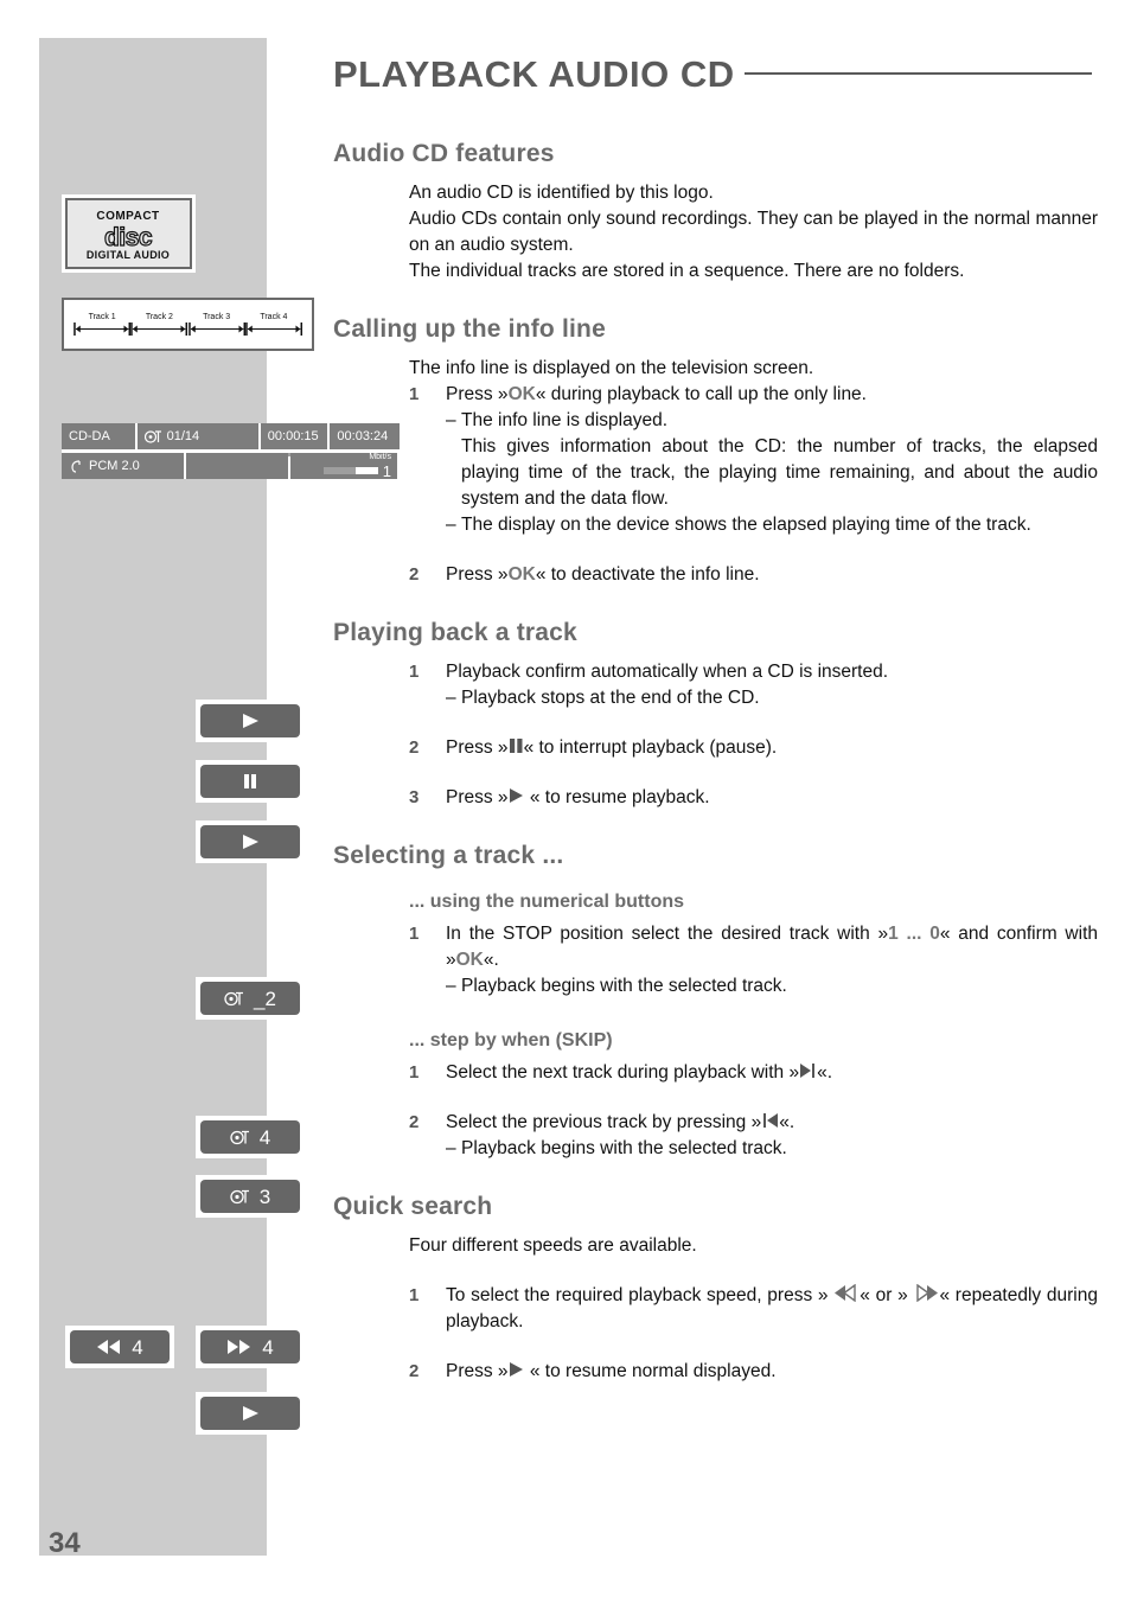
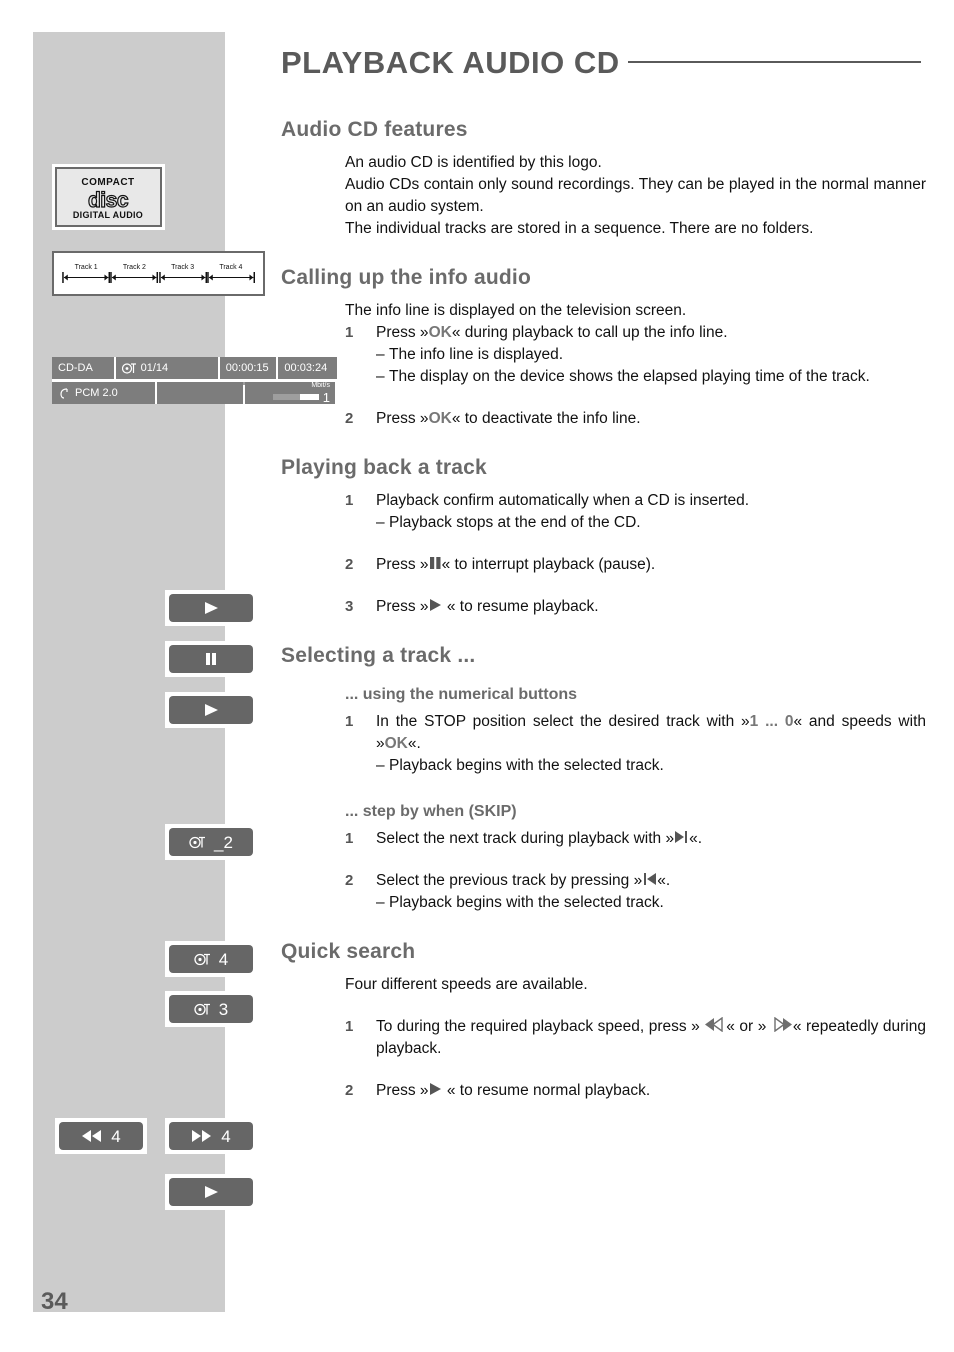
  PLAYBACK AUDIO CD
  COMPACT
  disc
  DIGITAL AUDIO
  CD-DA
  01/14
  00:00:15
  00:03:24
  PCM 2.0
  1
  _2
  4
  3
  4
  4
  Audio CD features
  An audio CD is identified by this logo.
  Audio CDs contain only sound recordings. They can be played in the normal manner on an audio system.
  The individual tracks are stored in a sequence. There are no folders.
- Calling up the info line
+ Calling up the info audio
  The info line is displayed on the television screen.
  1
- Press »OK« during playback to call up the only line.
+ Press »OK« during playback to call up the info line.
  –
  The info line is displayed.
- This gives information about the CD: the number of tracks, the elapsed playing time of the track, the playing time remaining, and about the audio system and the data flow.
  –
  The display on the device shows the elapsed playing time of the track.
  2
  Press »OK« to deactivate the info line.
  Playing back a track
  1
  Playback confirm automatically when a CD is inserted.
  –
  Playback stops at the end of the CD.
  2
  Press » « to interrupt playback (pause).
  3
  Press » « to resume playback.
  Selecting a track ...
  ... using the numerical buttons
  1
- In the STOP position select the desired track with »1 ... 0« and confirm with »OK«.
+ In the STOP position select the desired track with »1 ... 0« and speeds with »OK«.
  –
  Playback begins with the selected track.
  ... step by when (SKIP)
  1
  Select the next track during playback with » «.
  2
  Select the previous track by pressing » «.
  –
  Playback begins with the selected track.
  Quick search
  Four different speeds are available.
  1
- To select the required playback speed, press » « or » « repeatedly during playback.
+ To during the required playback speed, press » « or » « repeatedly during playback.
  2
- Press » « to resume normal displayed.
+ Press » « to resume normal playback.
  34
